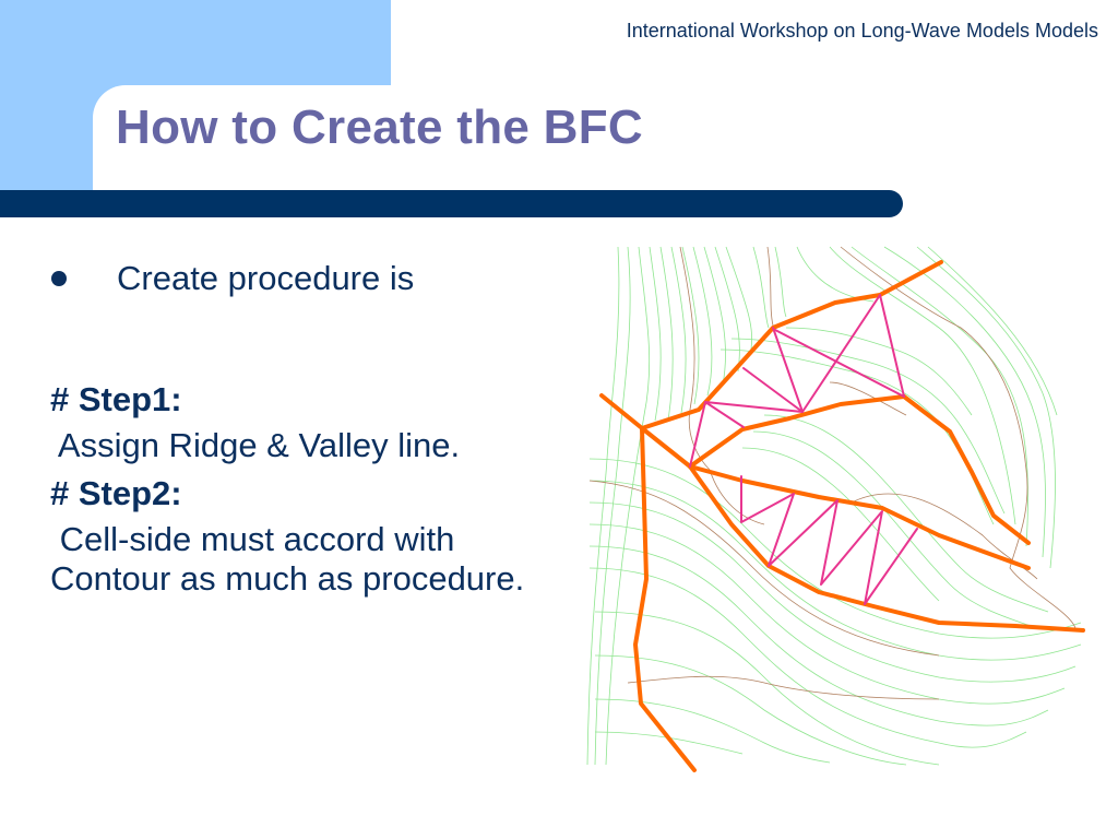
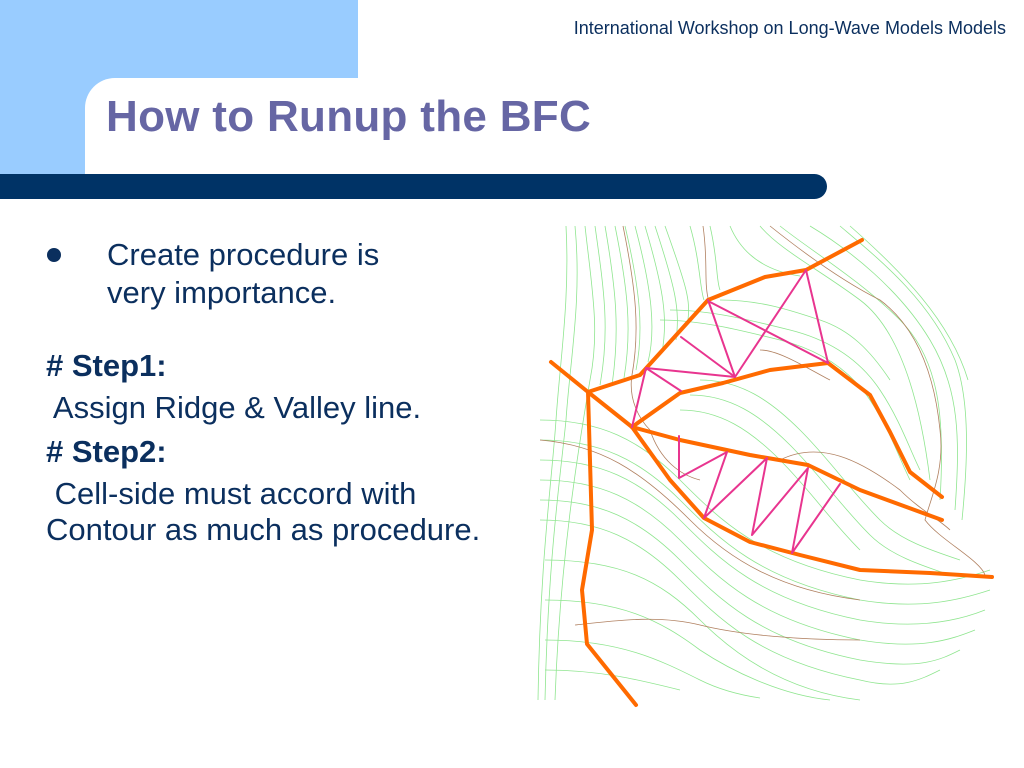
  International Workshop on Long-Wave Models Models
- How to Create the BFC
+ How to Runup the BFC
  Create procedure is
+ very importance.
  # Step1:
  Assign Ridge & Valley line.
  # Step2:
  Cell-side must accord with
  Contour as much as procedure.
